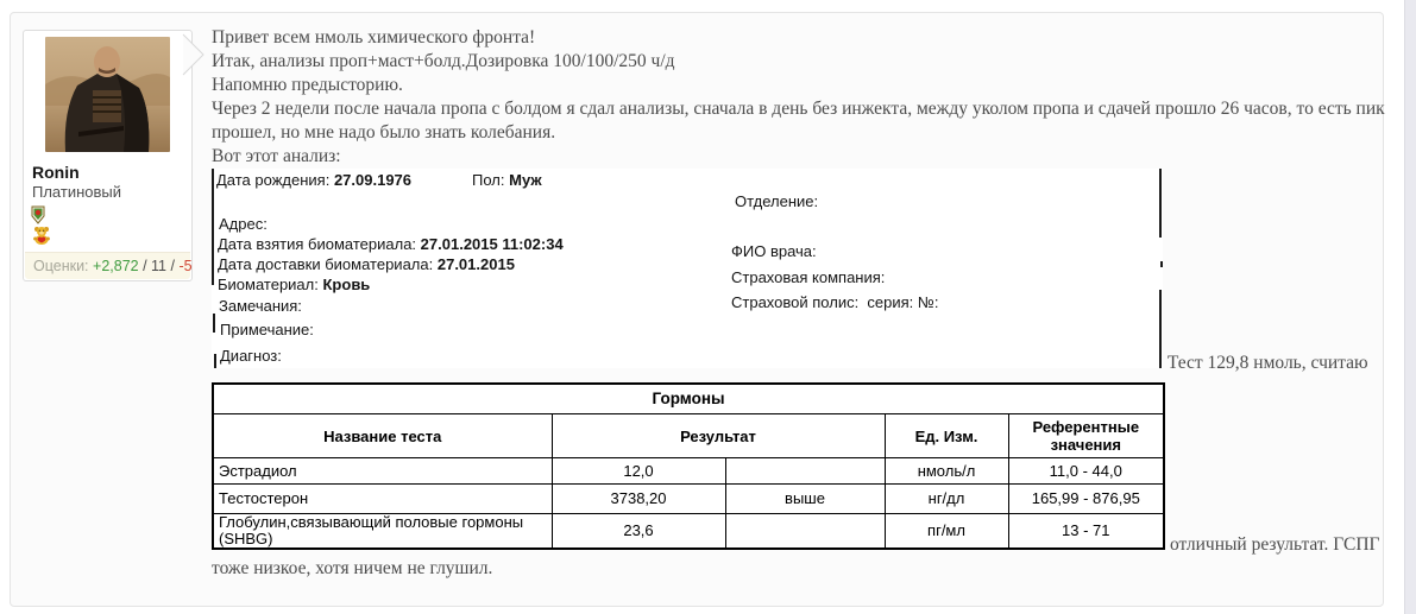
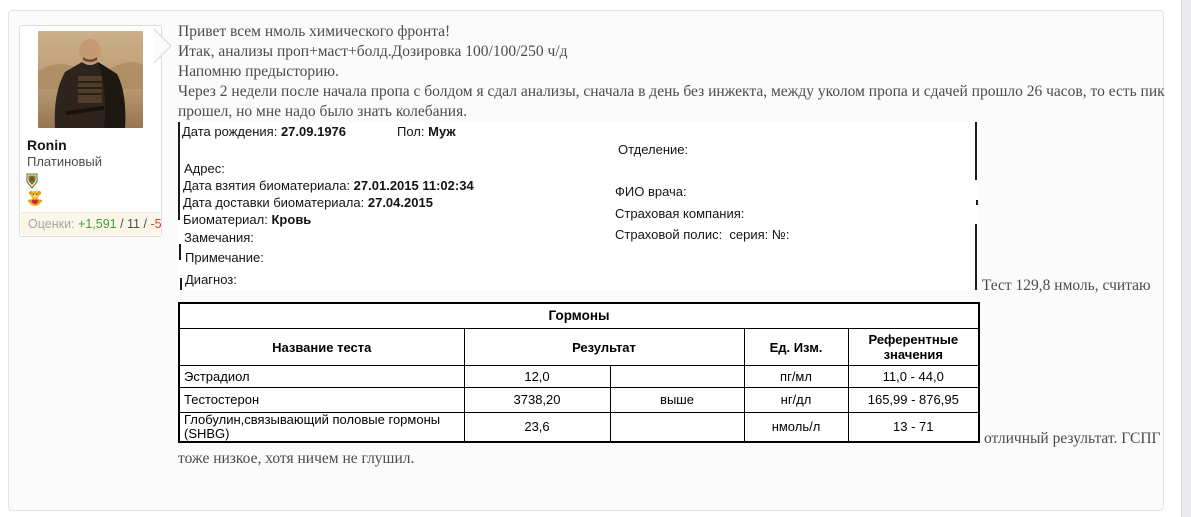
  Ronin
  Платиновый
- Оценки: +2,872 / 11 / -5
+ Оценки: +1,591 / 11 / -5
  Привет всем нмоль химического фронта!
  Итак, анализы проп+маст+болд.Дозировка 100/100/250 ч/д
  Напомню предысторию.
  Через 2 недели после начала пропа с болдом я сдал анализы, сначала в день без инжекта, между уколом пропа и сдачей прошло 26 часов, то есть пик прошел, но мне надо было знать колебания.
- Вот этот анализ:
  Дата рождения: 27.09.1976
  Пол: Муж
  Адрес:
  Дата взятия биоматериала: 27.01.2015 11:02:34
- Дата доставки биоматериала: 27.01.2015
+ Дата доставки биоматериала: 27.04.2015
  Биоматериал: Кровь
  Замечания:
  Примечание:
  Диагноз:
  Отделение:
  ФИО врача:
  Страховая компания:
  Страховой полис: серия: №:
  Тест 129,8 нмоль, считаю
  Гормоны
  Название теста	Результат	Ед. Изм.	Референтные значения
- Эстрадиол	12,0		нмоль/л	11,0 - 44,0
+ Эстрадиол	12,0		пг/мл	11,0 - 44,0
  Тестостерон	3738,20	выше	нг/дл	165,99 - 876,95
- Глобулин,связывающий половые гормоны (SHBG)	23,6		пг/мл	13 - 71
+ Глобулин,связывающий половые гормоны (SHBG)	23,6		нмоль/л	13 - 71
  отличный результат. ГСПГ тоже низкое, хотя ничем не глушил.
